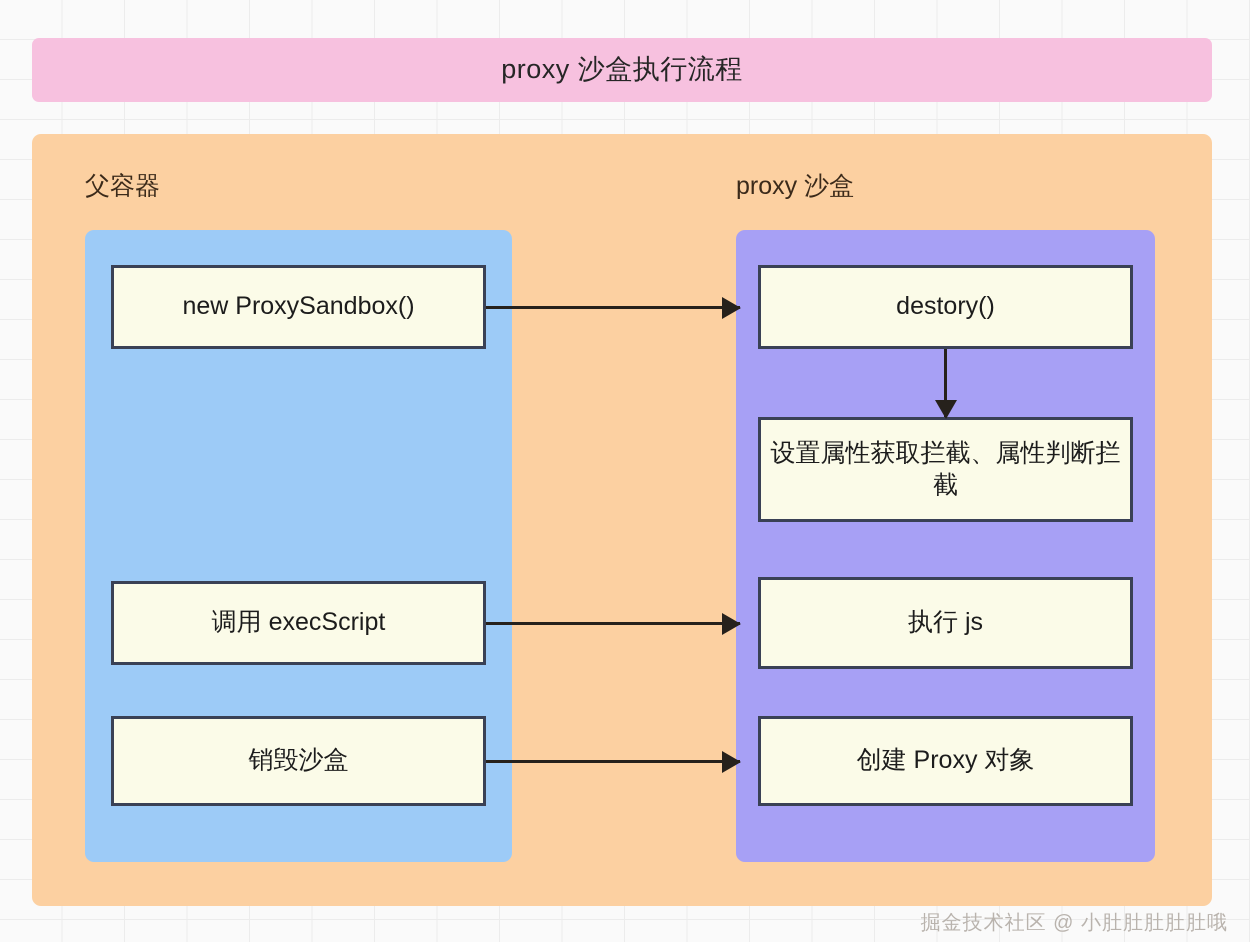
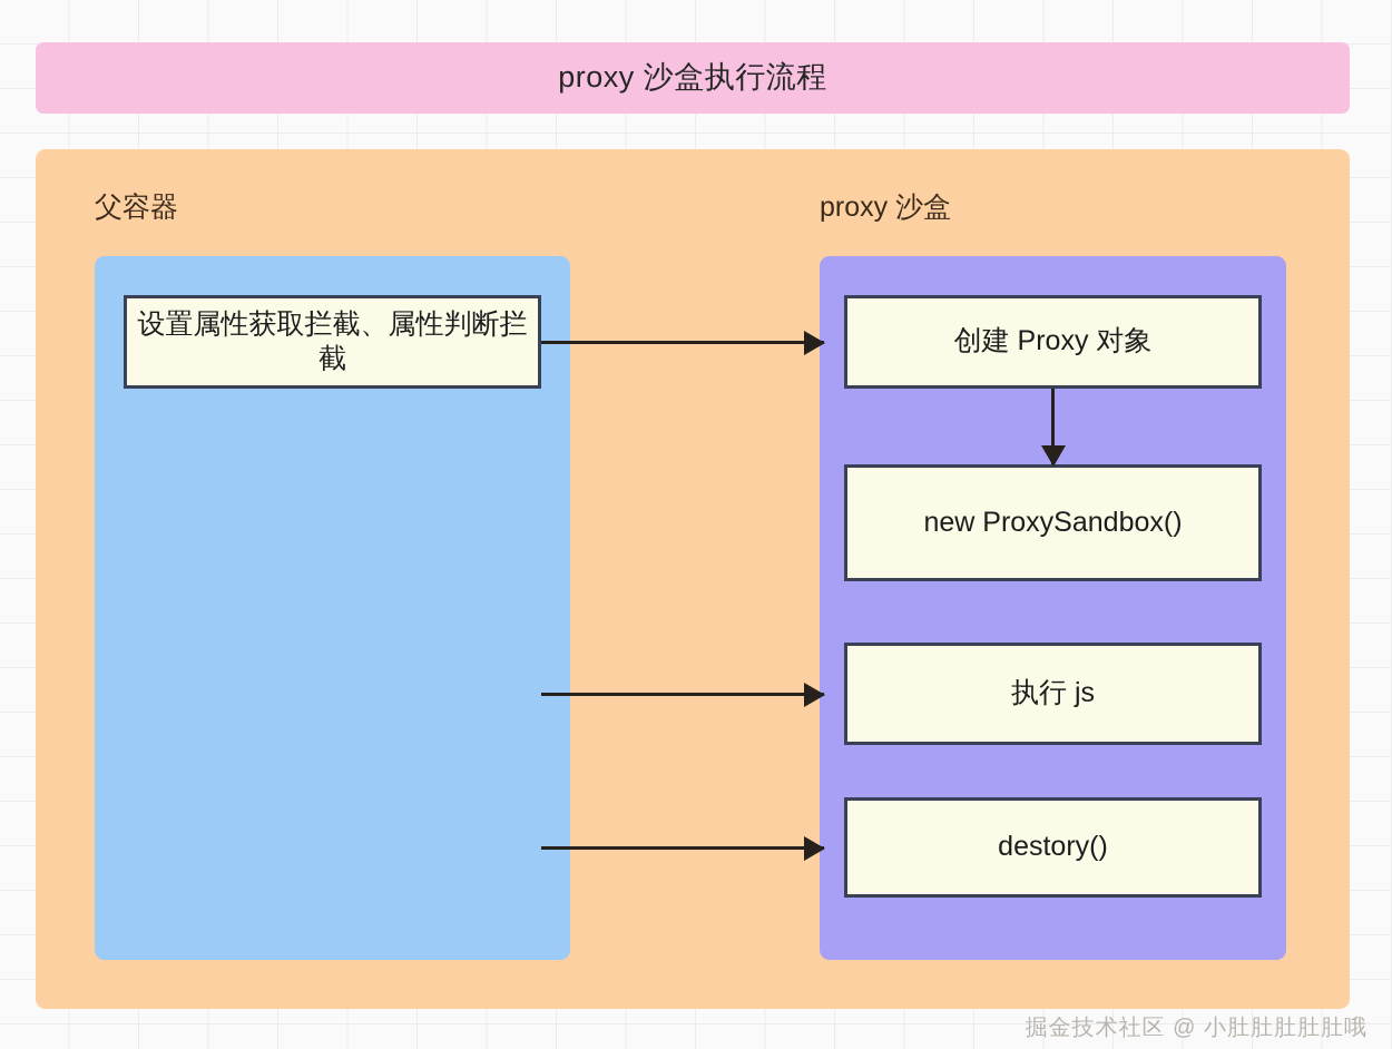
  proxy 沙盒执行流程
  父容器
  proxy 沙盒
- new ProxySandbox()
+ 设置属性获取拦截、属性判断拦截
- 调用 execScript
- 销毁沙盒
- destory()
+ 创建 Proxy 对象
- 设置属性获取拦截、属性判断拦截
+ new ProxySandbox()
  执行 js
- 创建 Proxy 对象
+ destory()
  掘金技术社区 @ 小肚肚肚肚肚哦
